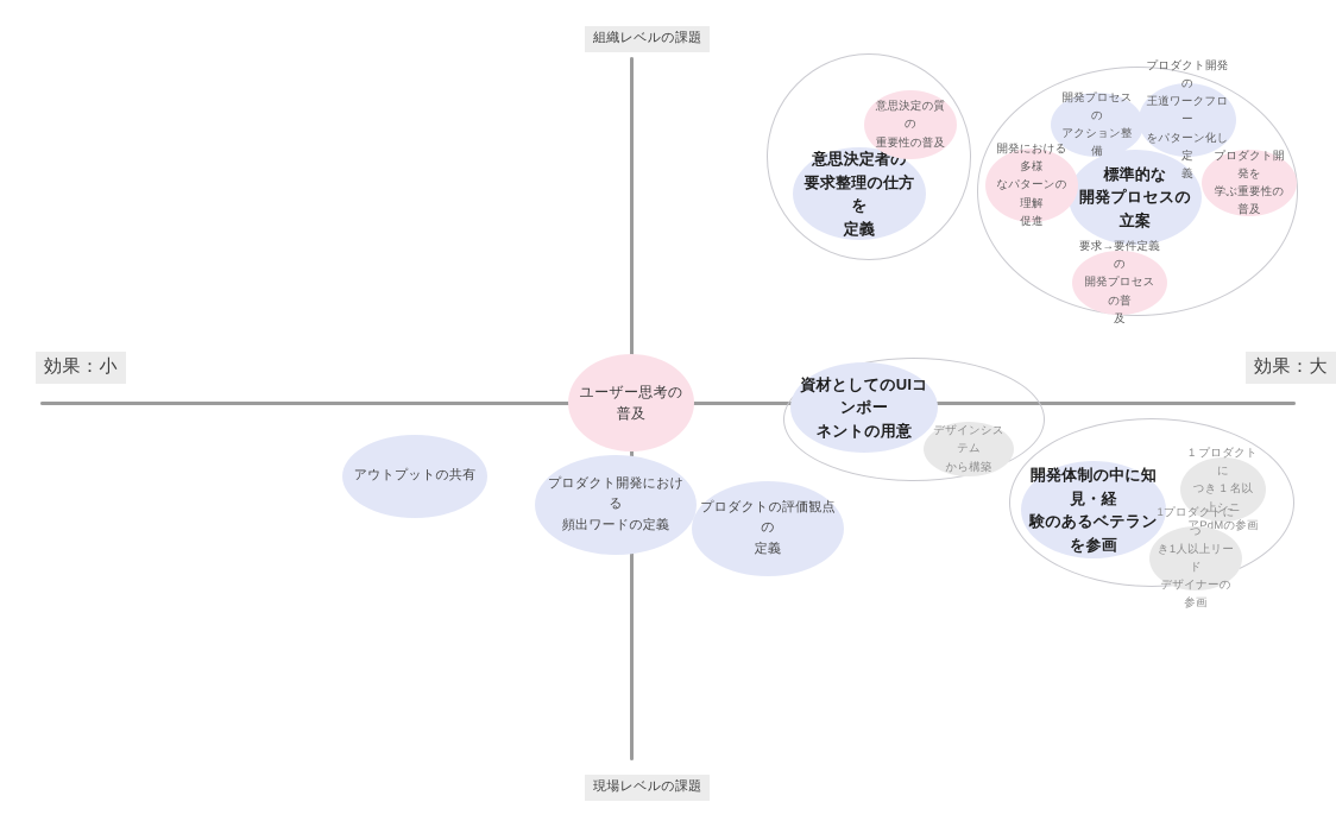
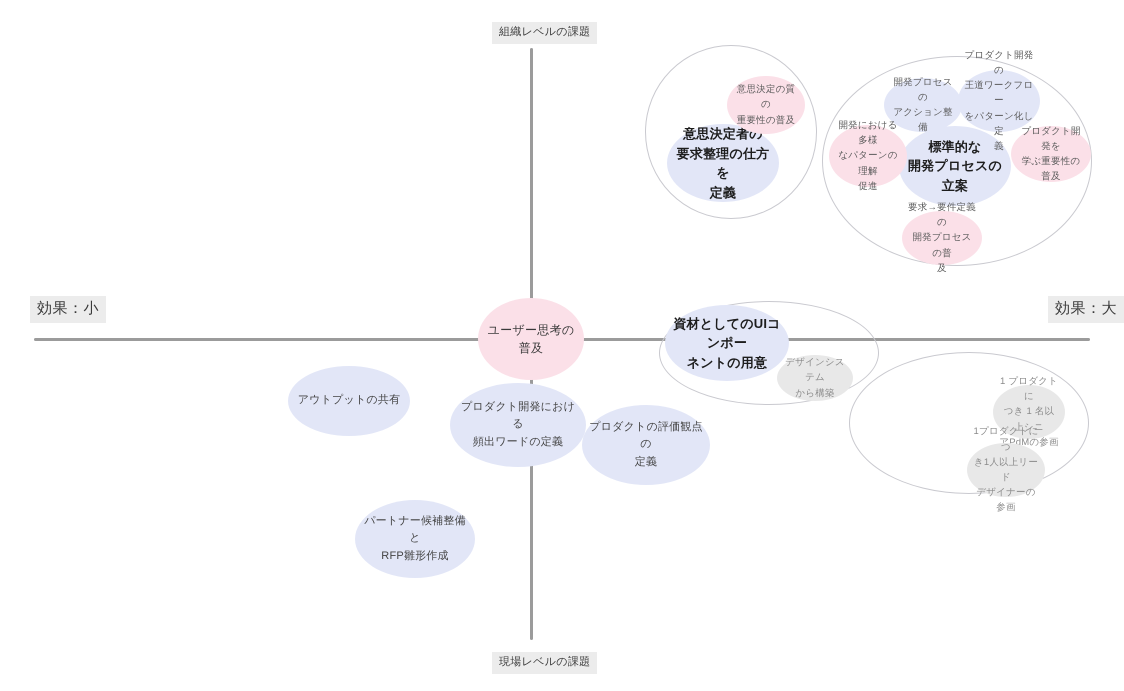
  組織レベルの課題
  現場レベルの課題
  効果：小
  効果：大
  ユーザー思考の普及
  意思決定者の
  要求整理の仕方を
  定義
  意思決定の質の
  重要性の普及
  標準的な
  開発プロセスの立案
  開発プロセスの
  アクション整備
  プロダクト開発の
  王道ワークフロー
  をパターン化し定
  義
  開発における多様
  なパターンの理解
  促進
  プロダクト開発を
  学ぶ重要性の普及
  要求→要件定義の
  開発プロセスの普
  及
  資材としてのUIコンポー
  ネントの用意
  デザインシステム
  から構築
- 開発体制の中に知見・経
- 験のあるベテランを参画
  1 プロダクトに
  つき 1 名以上シニ
  PdMの参画
  1プロダクトにつ
  き1人以上リード
  デザイナーの参画
  アウトプットの共有
  プロダクト開発における
  頻出ワードの定義
  プロダクトの評価観点の
  定義
+ パートナー候補整備と
+ RFP雛形作成
